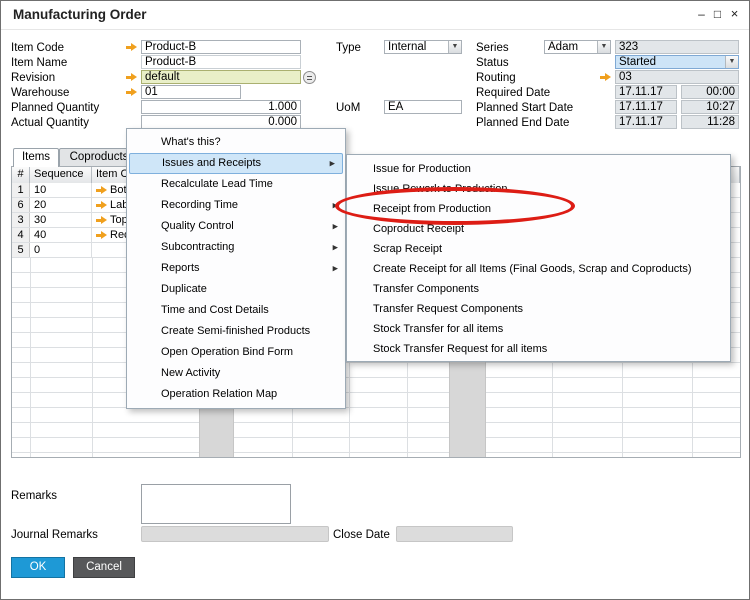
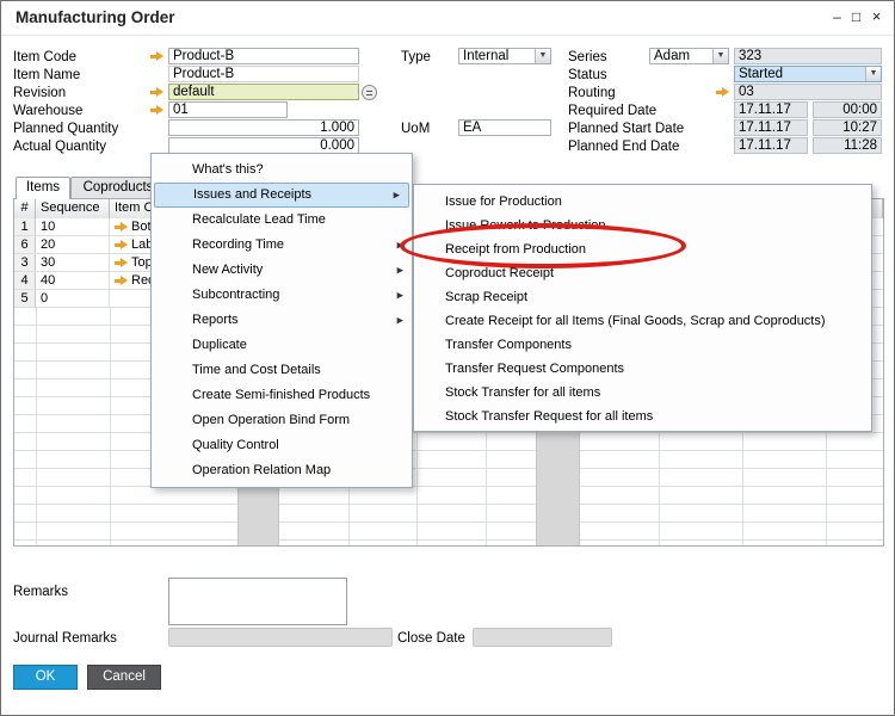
  Manufacturing Order
  –
  □
  ×
  Item Code
  Product-B
  Item Name
  Product-B
  Revision
  default
  Warehouse
  01
  Planned Quantity
  1.000
  Actual Quantity
  0.000
  Type
  Internal
  UoM
  EA
  Series
  Adam
  323
  Status
  Started
  Routing
  03
  Required Date
  17.11.17
  00:00
  Planned Start Date
  17.11.17
  10:27
  Planned End Date
  17.11.17
  11:28
  Items
  Coproduct
  #
  Sequence
  1
  10
  Bot
  6
  20
  3
  30
  Top
  4
  40
  5
  0
  Remarks
  Journal Remarks
  Close Date
  OK
  Cancel
  What's this?
  Issues and Receipts
  Recalculate Lead Time
  Recording Time
- Quality Control
+ New Activity
  Subcontracting
  Reports
  Duplicate
  Time and Cost Details
  Create Semi-finished Products
  Open Operation Bind Form
- New Activity
+ Quality Control
  Operation Relation Map
  Issue for Production
  Issue Rework to Production
  Receipt from Production
  Coproduct Receipt
  Scrap Receipt
  Create Receipt for all Items (Final Goods, Scrap and Coproducts)
  Transfer Components
  Transfer Request Components
  Stock Transfer for all items
  Stock Transfer Request for all items
